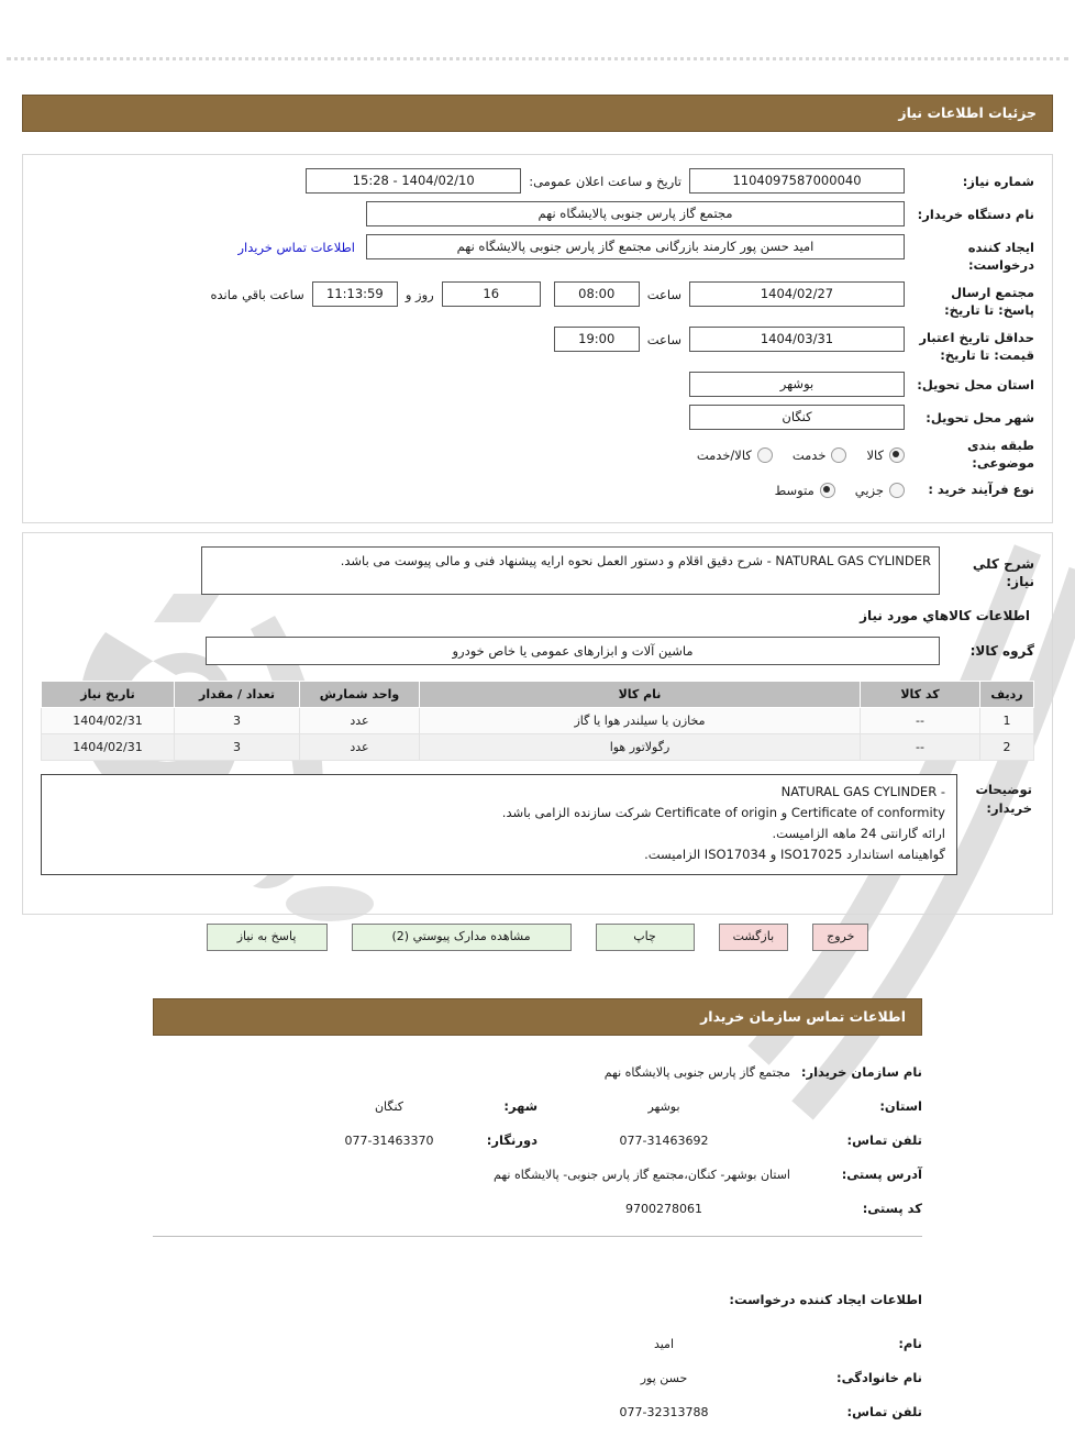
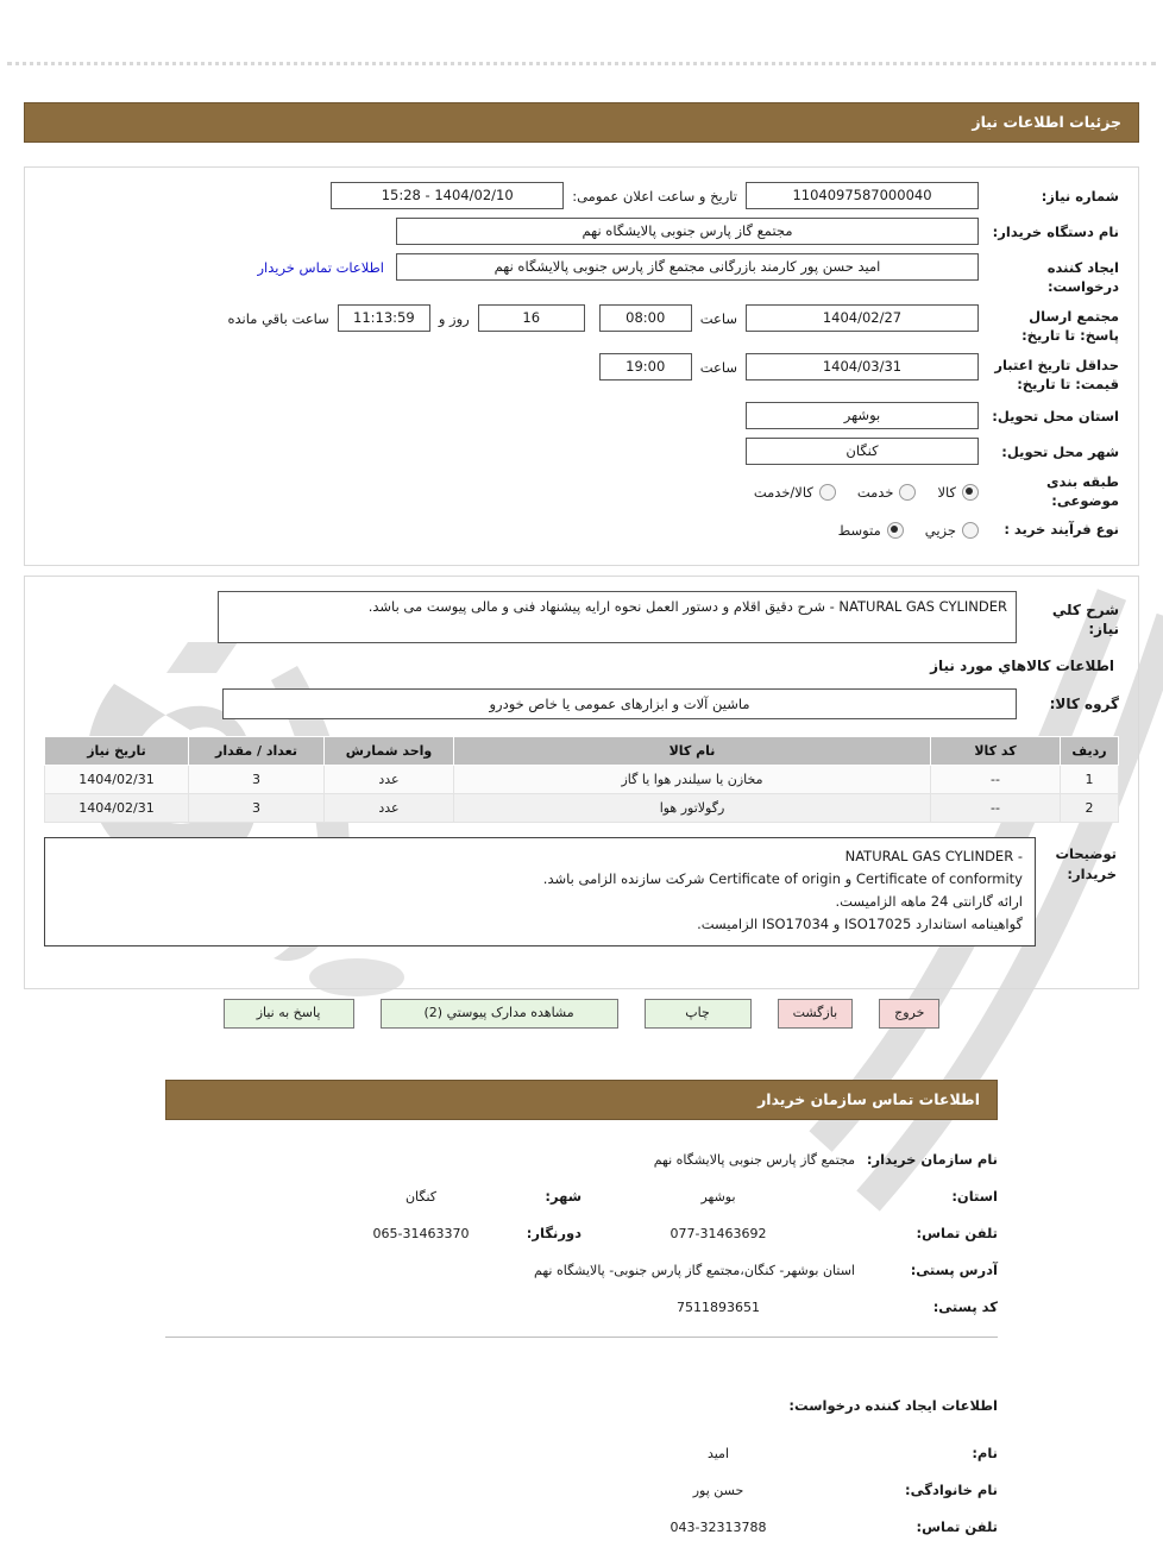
  جزئیات اطلاعات نیاز
  شماره نیاز:
  1104097587000040
  تاریخ و ساعت اعلان عمومی:
  1404/02/10 - 15:28
  نام دستگاه خریدار:
  مجتمع گاز پارس جنوبی پالایشگاه نهم
  ایجاد کننده درخواست:
  امید حسن پور کارمند بازرگانی مجتمع گاز پارس جنوبی پالایشگاه نهم
  اطلاعات تماس خریدار
  مجتمع ارسال پاسخ: تا تاریخ:
  1404/02/27
  ساعت
  08:00
  16
  روز و
  11:13:59
  ساعت باقي مانده
  حداقل تاریخ اعتبار قیمت: تا تاریخ:
  1404/03/31
  ساعت
  19:00
  استان محل تحویل:
  بوشهر
  شهر محل تحویل:
  کنگان
  طبقه بندی موضوعی:
  کالا
  خدمت
  کالا/خدمت
  نوع فرآیند خرید :
  جزیي
  متوسط
  شرح كلي نياز:
  NATURAL GAS CYLINDER - شرح دقیق اقلام و دستور العمل نحوه ارایه پیشنهاد فنی و مالی پیوست می باشد.
  اطلاعات كالاهاي مورد نياز
  گروه کالا:
  ماشین آلات و ابزارهای عمومی یا خاص خودرو
  ردیف	کد کالا	نام کالا	واحد شمارش	تعداد / مقدار	تاریخ نیاز
  1	--	مخازن یا سیلندر هوا یا گاز	عدد	3	1404/02/31
  2	--	رگولاتور هوا	عدد	3	1404/02/31
  توضیحات خریدار:
  - NATURAL GAS CYLINDER
  Certificate of conformity و Certificate of origin شرکت سازنده الزامی باشد.
  ارائه گارانتی 24 ماهه الزامیست.
  گواهینامه استاندارد ISO17025 و ISO17034 الزامیست.
  خروج
  بازگشت
  چاپ
  مشاهده مدارک پیوستي (2)
  پاسخ به نیاز
  اطلاعات تماس سازمان خریدار
  نام سازمان خریدار:
  مجتمع گاز پارس جنوبی پالایشگاه نهم
  استان:
  بوشهر
  شهر:
  کنگان
  تلفن تماس:
  077-31463692
  دورنگار:
- 077-31463370
+ 065-31463370
  آدرس پستی:
  استان بوشهر- کنگان،مجتمع گاز پارس جنوبی- پالایشگاه نهم
  کد پستی:
- 9700278061
+ 7511893651
  اطلاعات ایجاد کننده درخواست:
  نام:
  امید
  نام خانوادگی:
  حسن پور
  تلفن تماس:
- 077-32313788
+ 043-32313788
